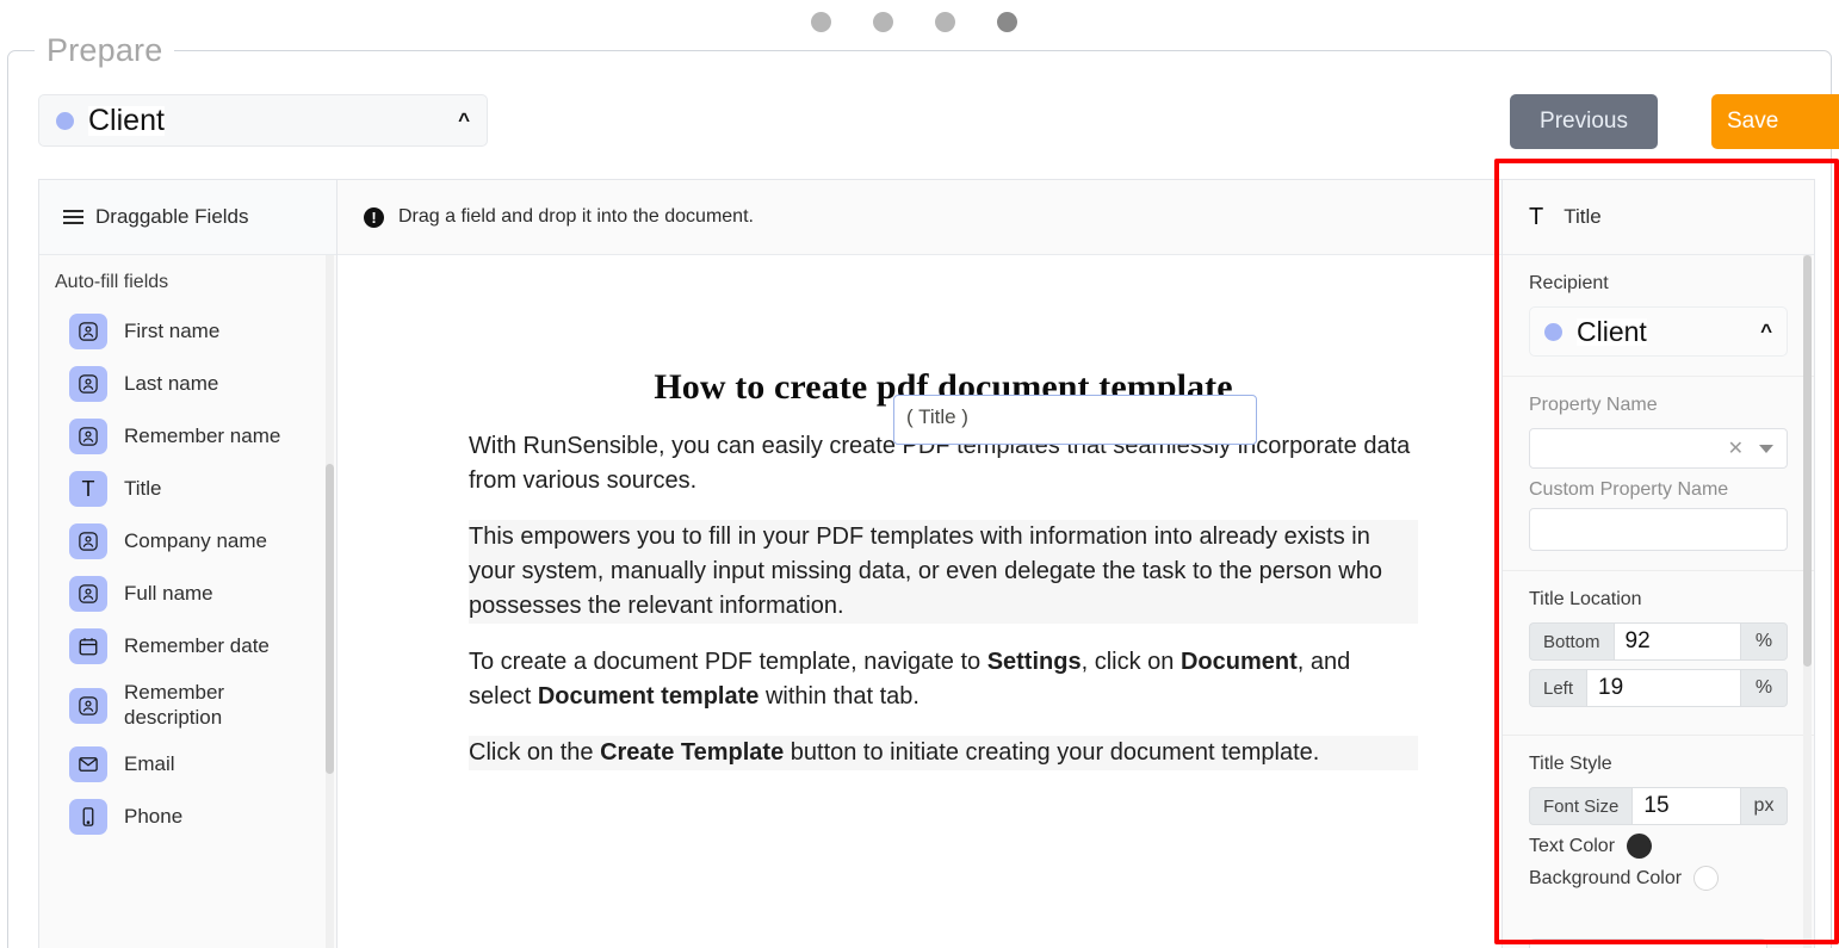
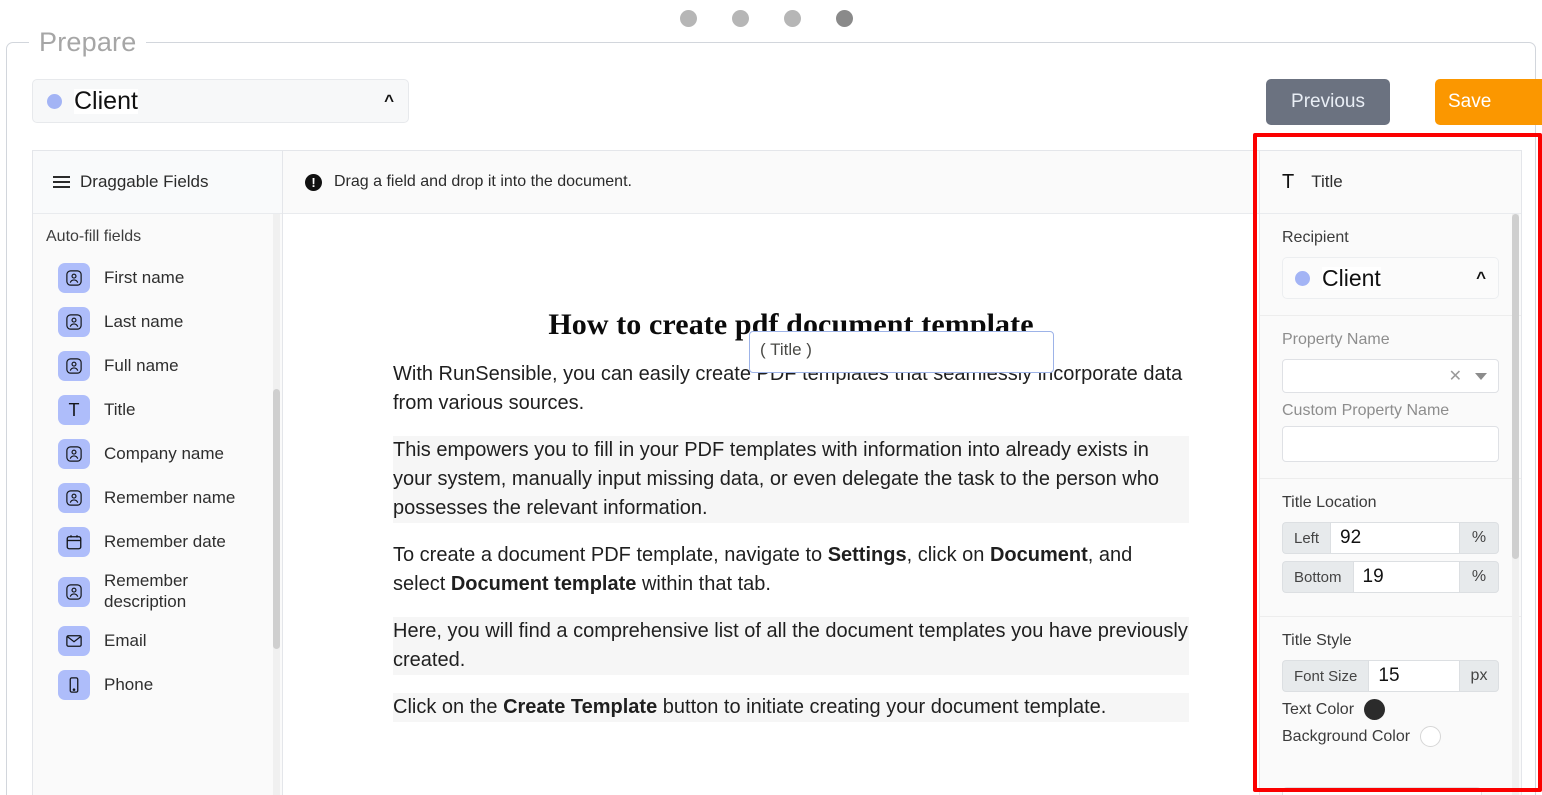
  Prepare
  Client
  ^
  Previous
  Save
  Draggable Fields
  Auto-fill fields
  First name
  Last name
- Remember name
+ Full name
  T
  Title
  Company name
- Full name
+ Remember name
  Remember date
  Remember description
  Email
  Phone
  !
  Drag a field and drop it into the document.
  ( Title )
  How to create pdf document template
  With RunSensible, you can easily create PDF templates that seamlessly incorporate data from various sources.
  This empowers you to fill in your PDF templates with information into already exists in your system, manually input missing data, or even delegate the task to the person who possesses the relevant information.
  To create a document PDF template, navigate to Settings, click on Document, and select Document template within that tab.
+ Here, you will find a comprehensive list of all the document templates you have previously created.
  Click on the Create Template button to initiate creating your document template.
  T
  Title
  Recipient
  Client
  ^
  Property Name
  ✕
  Custom Property Name
  Title Location
- Bottom
+ Left
  92
  %
- Left
+ Bottom
  19
  %
  Title Style
  Font Size
  15
  px
  Text Color
  Background Color
